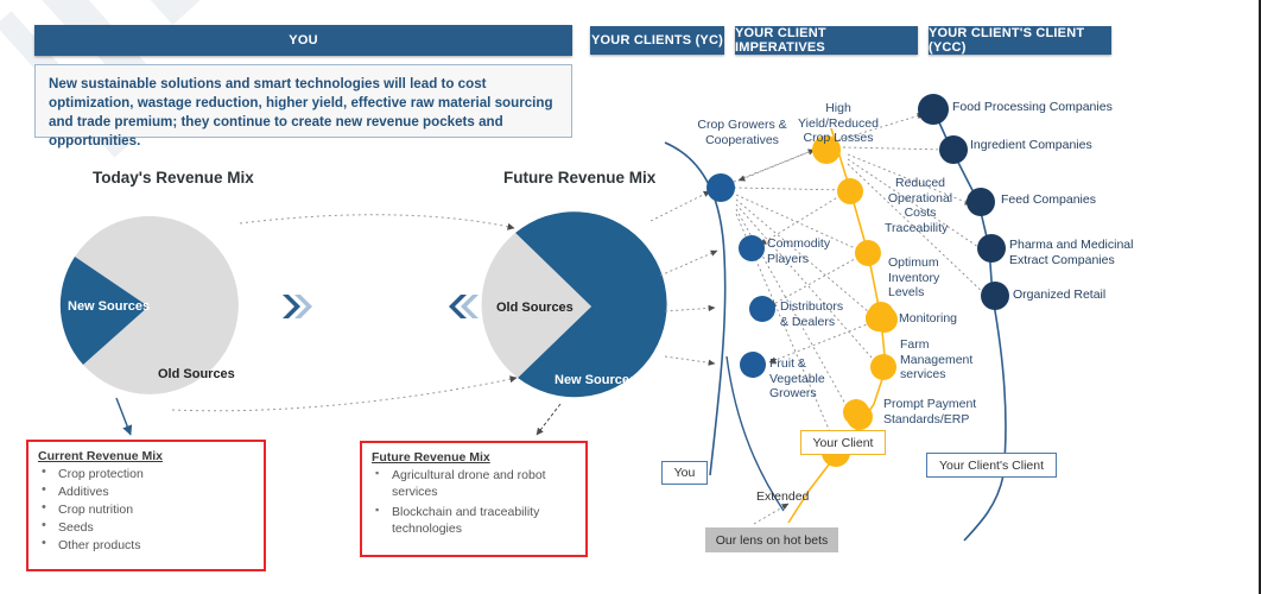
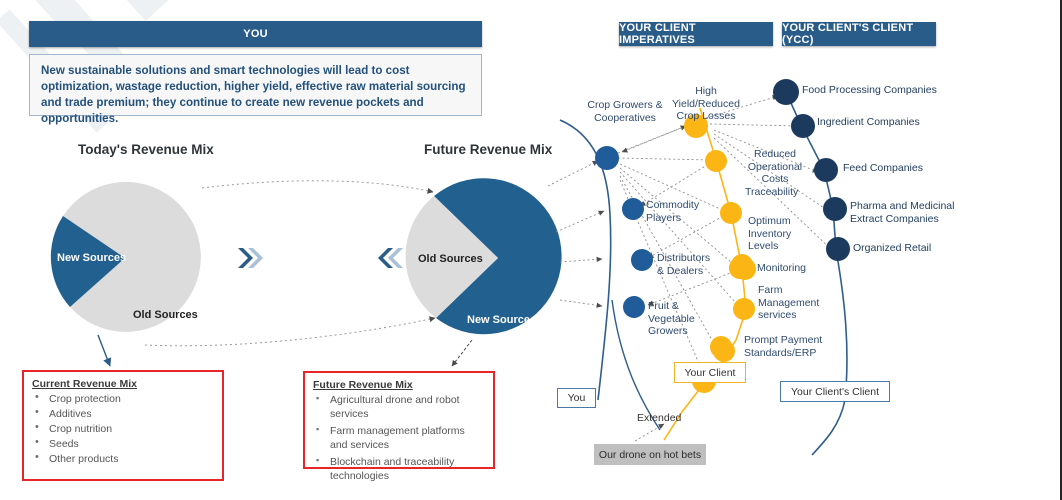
  YOU
- YOUR CLIENTS (YC)
  YOUR CLIENT IMPERATIVES
  YOUR CLIENT'S CLIENT (YCC)
  New sustainable solutions and smart technologies will lead to cost optimization, wastage reduction, higher yield, effective raw material sourcing and trade premium; they continue to create new revenue pockets and opportunities.
  Today's Revenue Mix
  Future Revenue Mix
  New Sources
  Old Sources
  Old Sources
  New Sources
  Current Revenue Mix
  Crop protection
  Additives
  Crop nutrition
  Seeds
  Other products
  Future Revenue Mix
  Agricultural drone and robot services
+ Farm management platforms and services
  Blockchain and traceability technologies
  Crop Growers & Cooperatives
  Commodity Players
  Distributors & Dealers
  Fruit & Vegetable Growers
  High Yield/Reduced Crop Losses
  Reduced Operational Costs
  Traceability
  Optimum Inventory Levels
  Monitoring
  Farm Management services
  Prompt Payment Standards/ERP
  Food Processing Companies
  Ingredient Companies
  Feed Companies
  Pharma and Medicinal Extract Companies
  Organized Retail
  You
  Your Client
  Your Client's Client
- Our lens on hot bets
+ Our drone on hot bets
  Extended
